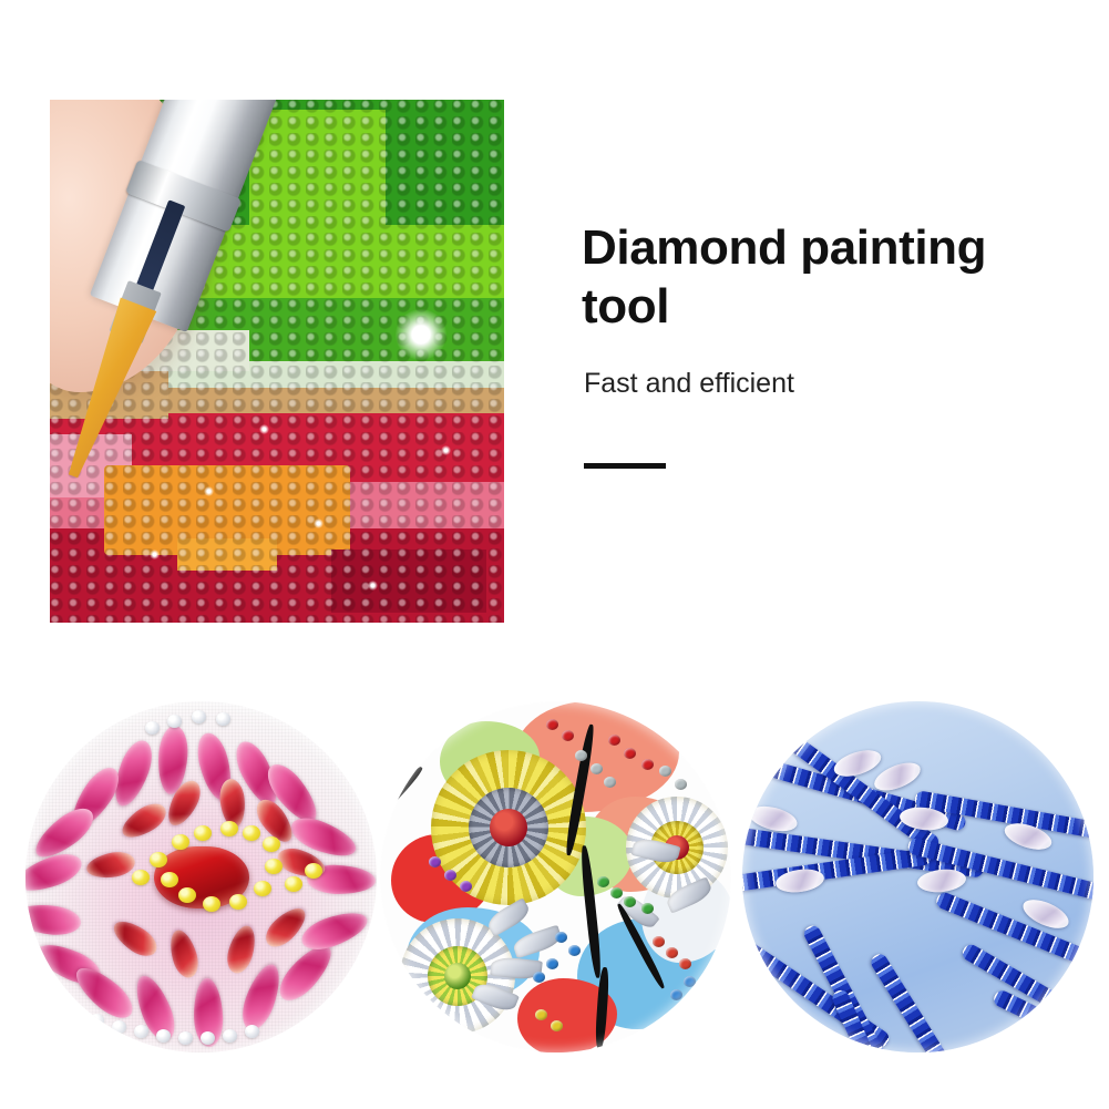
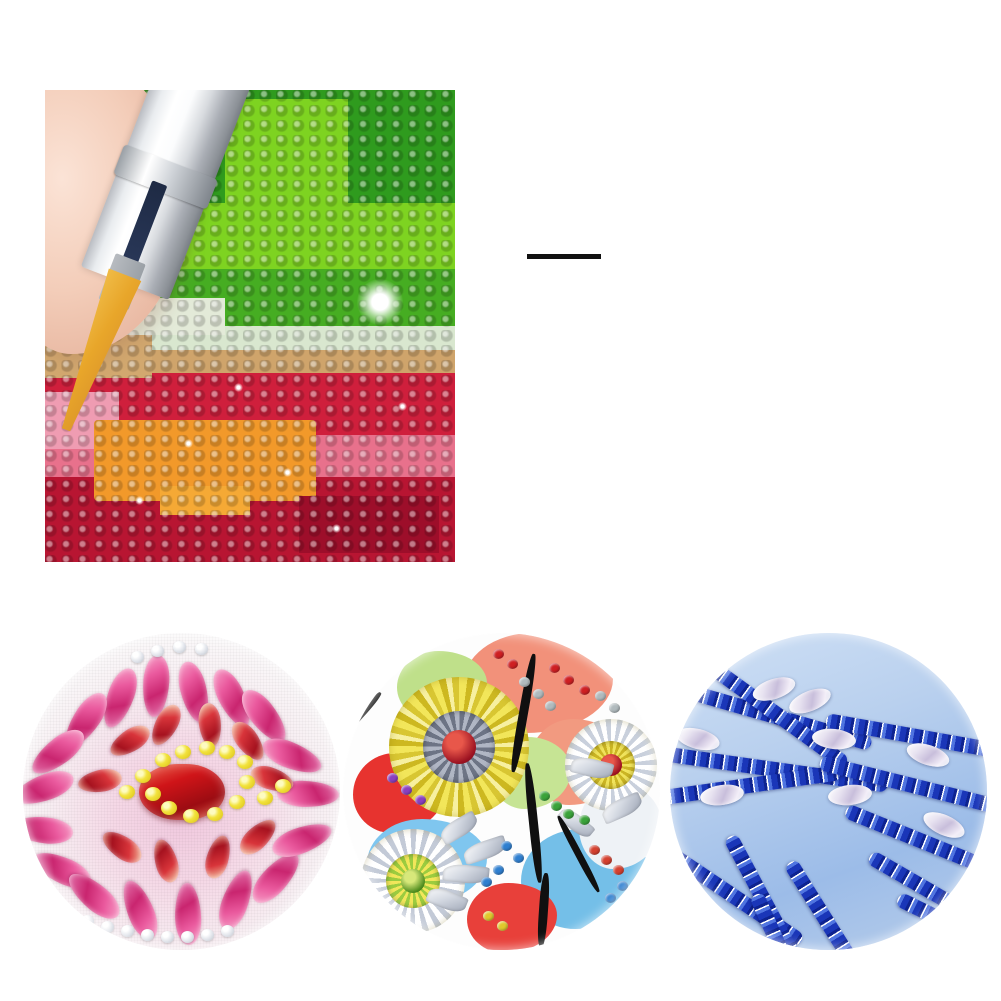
- Diamond painting tool
- Fast and efficient
